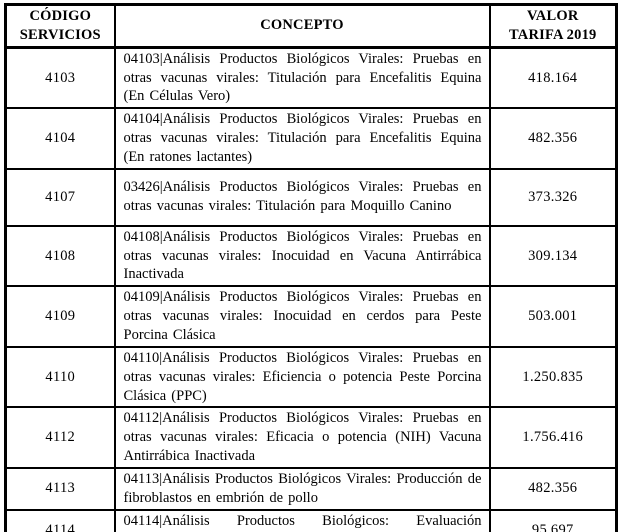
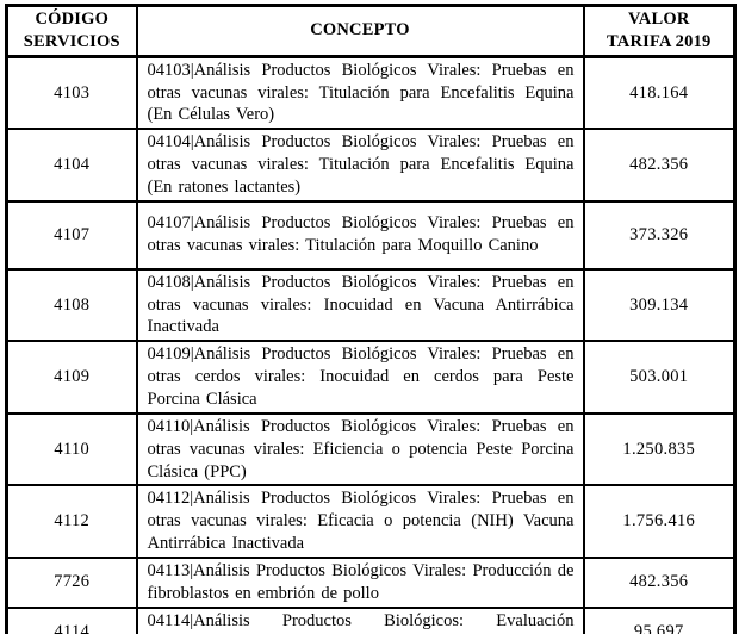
  CÓDIGO SERVICIOS	CONCEPTO	VALOR TARIFA 2019
  4103	04103|Análisis Productos Biológicos Virales: Pruebas en otras vacunas virales: Titulación para Encefalitis Equina (En Células Vero)	418.164
  4104	04104|Análisis Productos Biológicos Virales: Pruebas en otras vacunas virales: Titulación para Encefalitis Equina (En ratones lactantes)	482.356
- 4107	03426|Análisis Productos Biológicos Virales: Pruebas en otras vacunas virales: Titulación para Moquillo Canino	373.326
+ 4107	04107|Análisis Productos Biológicos Virales: Pruebas en otras vacunas virales: Titulación para Moquillo Canino	373.326
  4108	04108|Análisis Productos Biológicos Virales: Pruebas en otras vacunas virales: Inocuidad en Vacuna Antirrábica Inactivada	309.134
- 4109	04109|Análisis Productos Biológicos Virales: Pruebas en otras vacunas virales: Inocuidad en cerdos para Peste Porcina Clásica	503.001
+ 4109	04109|Análisis Productos Biológicos Virales: Pruebas en otras cerdos virales: Inocuidad en cerdos para Peste Porcina Clásica	503.001
  4110	04110|Análisis Productos Biológicos Virales: Pruebas en otras vacunas virales: Eficiencia o potencia Peste Porcina Clásica (PPC)	1.250.835
  4112	04112|Análisis Productos Biológicos Virales: Pruebas en otras vacunas virales: Eficacia o potencia (NIH) Vacuna Antirrábica Inactivada	1.756.416
- 4113	04113|Análisis Productos Biológicos Virales: Producción de fibroblastos en embrión de pollo	482.356
+ 7726	04113|Análisis Productos Biológicos Virales: Producción de fibroblastos en embrión de pollo	482.356
